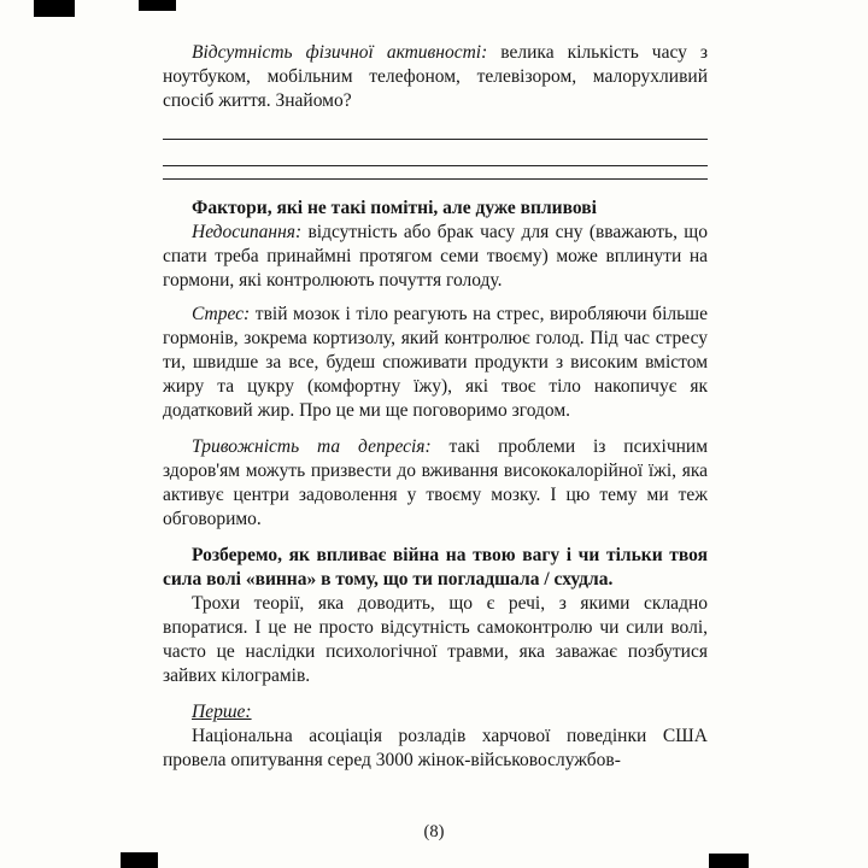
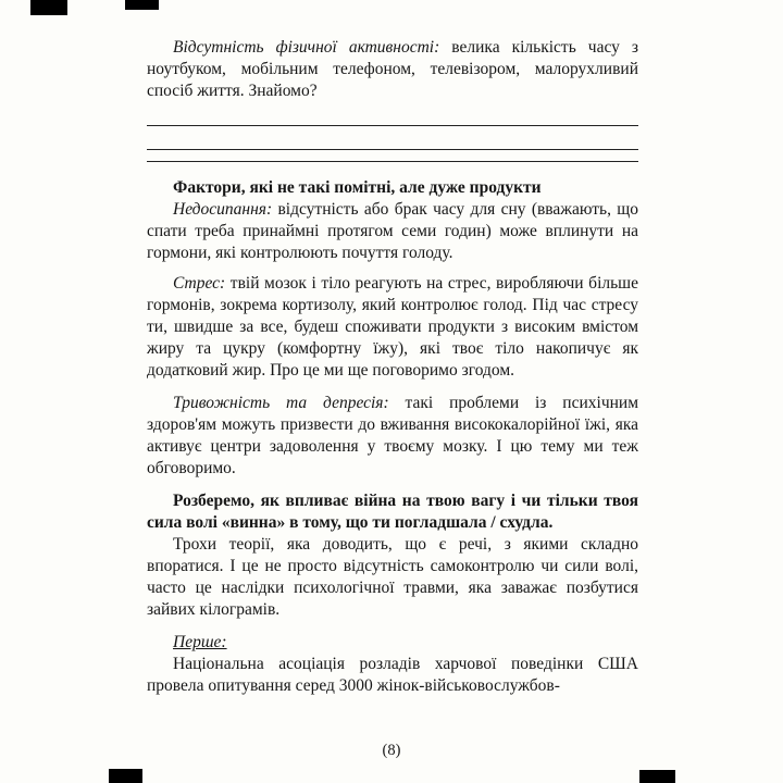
  Відсутність фізичної активності: велика кількість часу з ноутбуком, мобільним телефоном, телевізором, малорухливий спосіб життя. Знайомо?
- Фактори, які не такі помітні, але дуже впливові
+ Фактори, які не такі помітні, але дуже продукти
- Недосипання: відсутність або брак часу для сну (вважають, що спати треба принаймні протягом семи твоєму) може вплинути на гормони, які контролюють почуття голоду.
+ Недосипання: відсутність або брак часу для сну (вважають, що спати треба принаймні протягом семи годин) може вплинути на гормони, які контролюють почуття голоду.
  Стрес: твій мозок і тіло реагують на стрес, виробляючи більше гормонів, зокрема кортизолу, який контролює голод. Під час стресу ти, швидше за все, будеш споживати продукти з високим вмістом жиру та цукру (комфортну їжу), які твоє тіло накопичує як додатковий жир. Про це ми ще поговоримо згодом.
  Тривожність та депресія: такі проблеми із психічним здоров'ям можуть призвести до вживання висококалорійної їжі, яка активує центри задоволення у твоєму мозку. І цю тему ми теж обговоримо.
  Розберемо, як впливає війна на твою вагу і чи тільки твоя сила волі «винна» в тому, що ти погладшала / схудла.
  Трохи теорії, яка доводить, що є речі, з якими складно впоратися. І це не просто відсутність самоконтролю чи сили волі, часто це наслідки психологічної травми, яка заважає позбутися зайвих кілограмів.
  Перше:
  Національна асоціація розладів харчової поведінки США провела опитування серед 3000 жінок-військовослужбов-
  (8)
